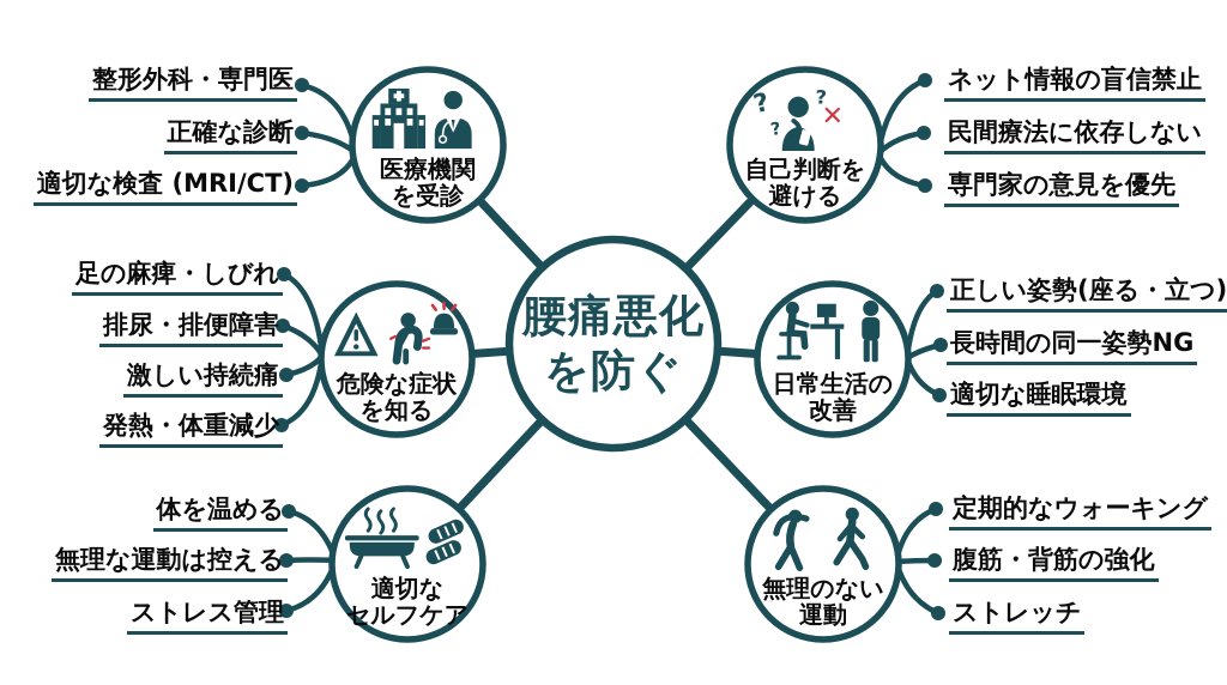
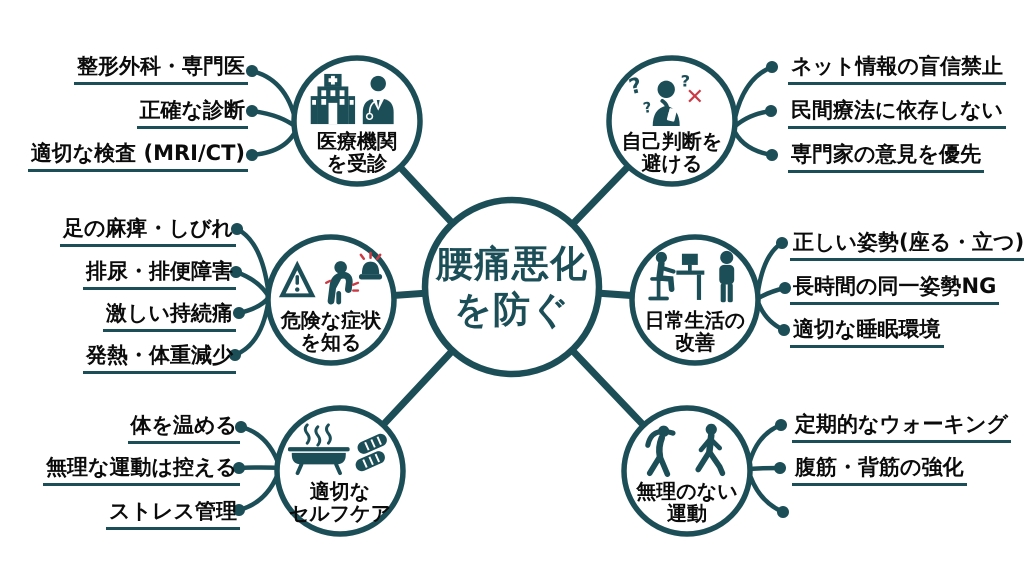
  腰痛悪化
  を防ぐ
  医療機関
  を受診
  ?
  ✕
  自己判断を
  避ける
  危険な症状
  を知る
  日常生活の
  改善
  適切な
  セルフケア
  無理のない
  運動
  整形外科・専門医
  正確な診断
  適切な検査 (MRI/CT)
  ネット情報の盲信禁止
  民間療法に依存しない
  専門家の意見を優先
  足の麻痺・しびれ
  排尿・排便障害
  激しい持続痛
  発熱・体重減少
  正しい姿勢(座る・立つ)
  長時間の同一姿勢NG
  適切な睡眠環境
  体を温める
  無理な運動は控える
  ストレス管理
  定期的なウォーキング
  腹筋・背筋の強化
- ストレッチ
